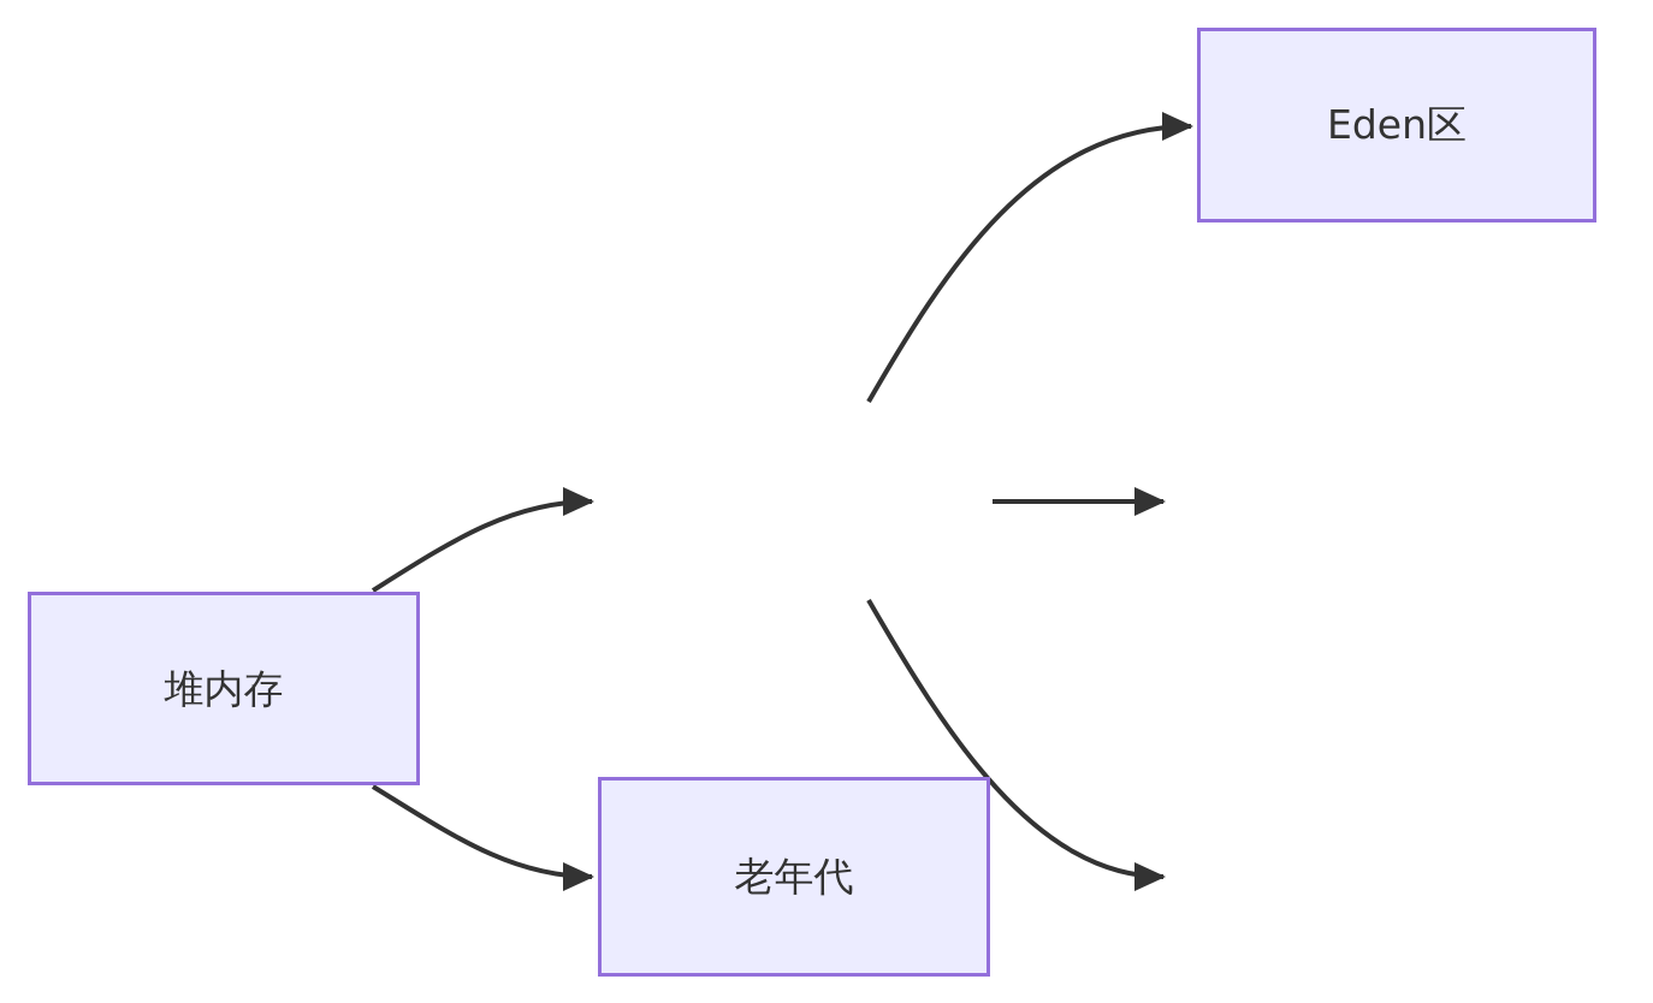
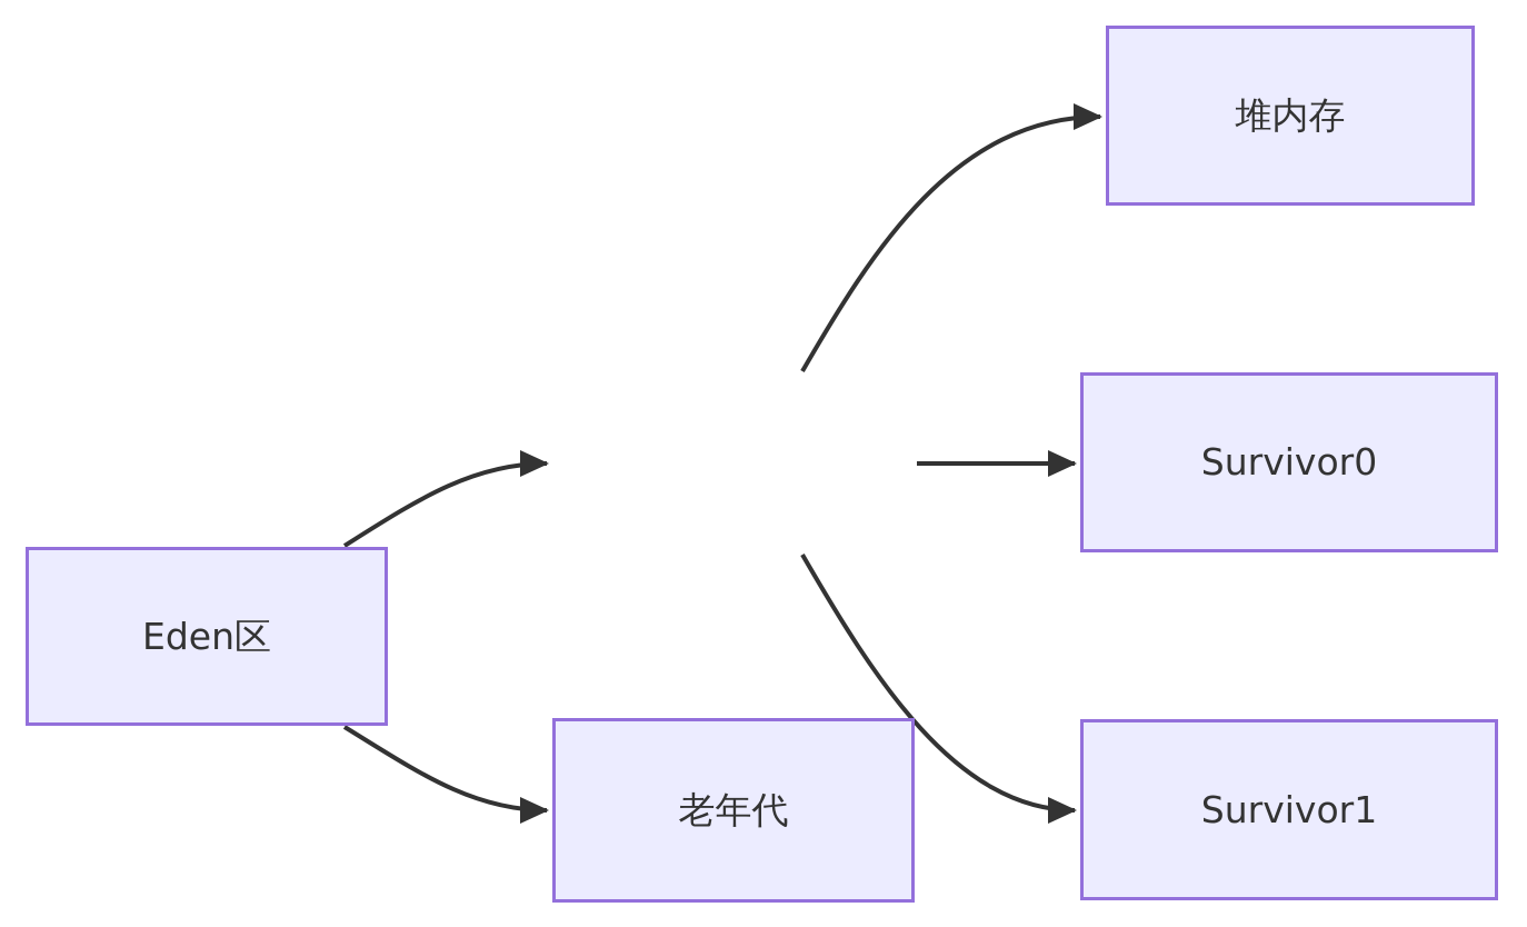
- 堆内存
+ Eden区
  老年代
- Eden区
+ 堆内存
+ Survivor0
+ Survivor1
